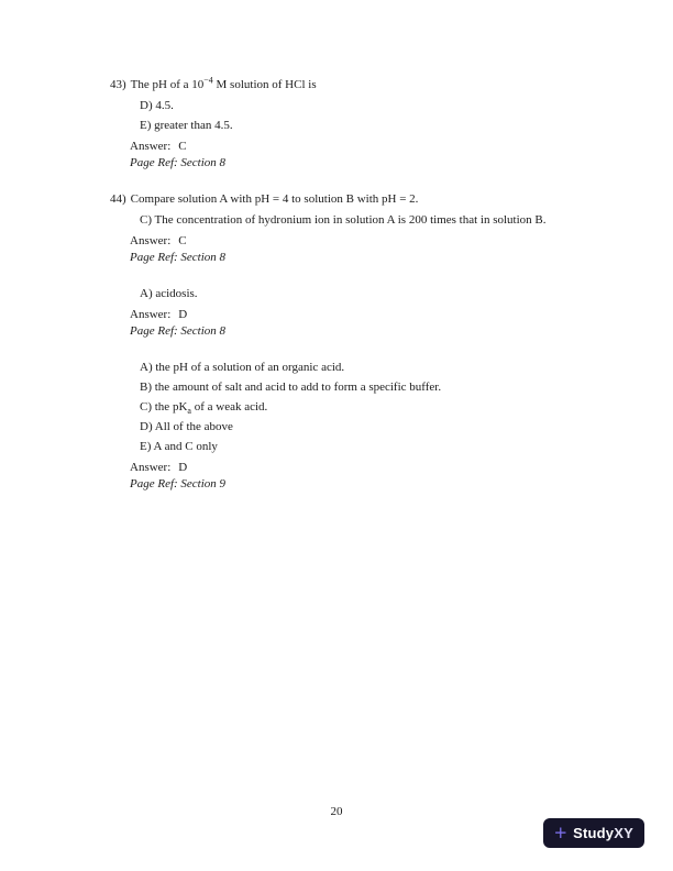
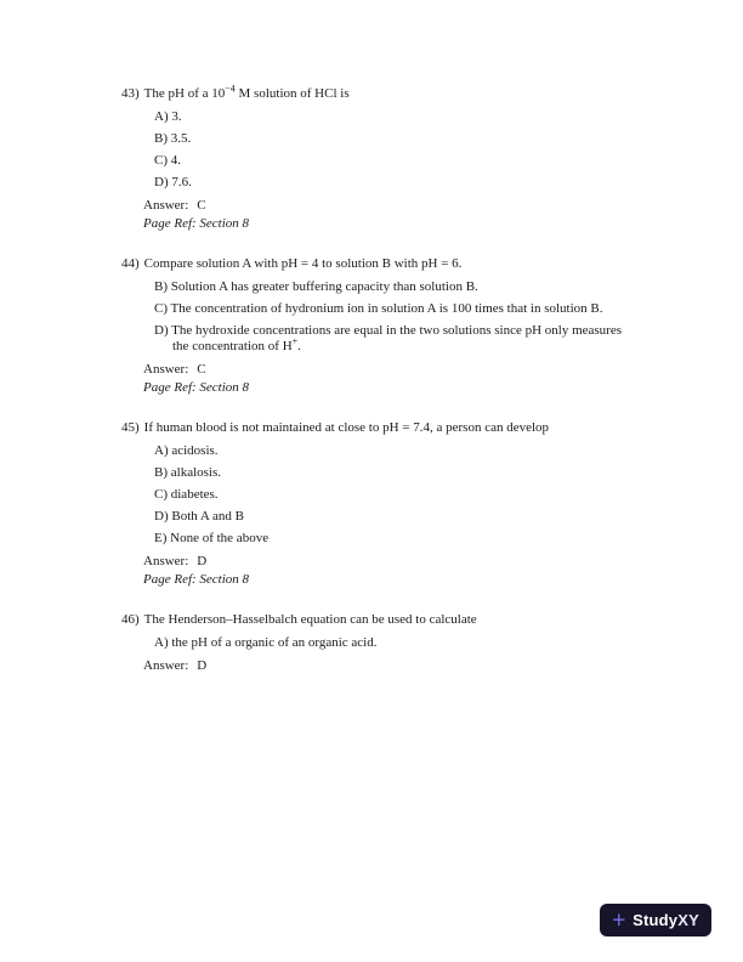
  43) The pH of a 10−4 M solution of HCl is
+ A) 3.
+ B) 3.5.
+ C) 4.
- D) 4.5.
+ D) 7.6.
- E) greater than 4.5.
  Answer: C
  Page Ref: Section 8
- 44) Compare solution A with pH = 4 to solution B with pH = 2.
+ 44) Compare solution A with pH = 4 to solution B with pH = 6.
+ B) Solution A has greater buffering capacity than solution B.
- C) The concentration of hydronium ion in solution A is 200 times that in solution B.
+ C) The concentration of hydronium ion in solution A is 100 times that in solution B.
+ D) The hydroxide concentrations are equal in the two solutions since pH only measures the concentration of H+.
  Answer: C
  Page Ref: Section 8
+ 45) If human blood is not maintained at close to pH = 7.4, a person can develop
  A) acidosis.
+ B) alkalosis.
+ C) diabetes.
+ D) Both A and B
+ E) None of the above
  Answer: D
  Page Ref: Section 8
+ 46) The Henderson–Hasselbalch equation can be used to calculate
- A) the pH of a solution of an organic acid.
+ A) the pH of a organic of an organic acid.
- B) the amount of salt and acid to add to form a specific buffer.
- C) the pKa of a weak acid.
- D) All of the above
- E) A and C only
  Answer: D
- Page Ref: Section 9
- 20
  +
  StudyXY
